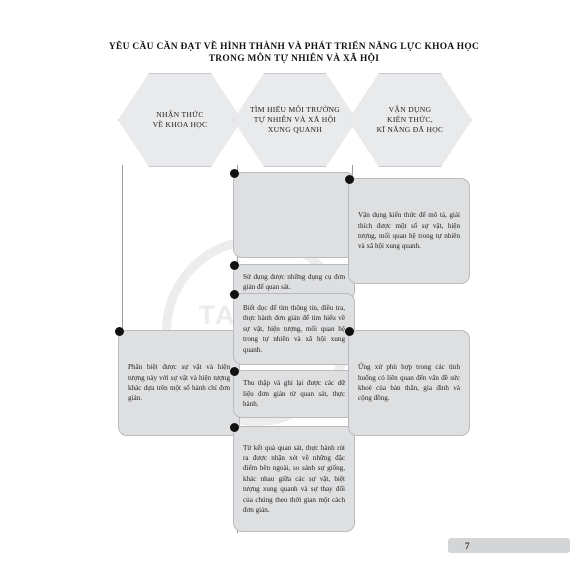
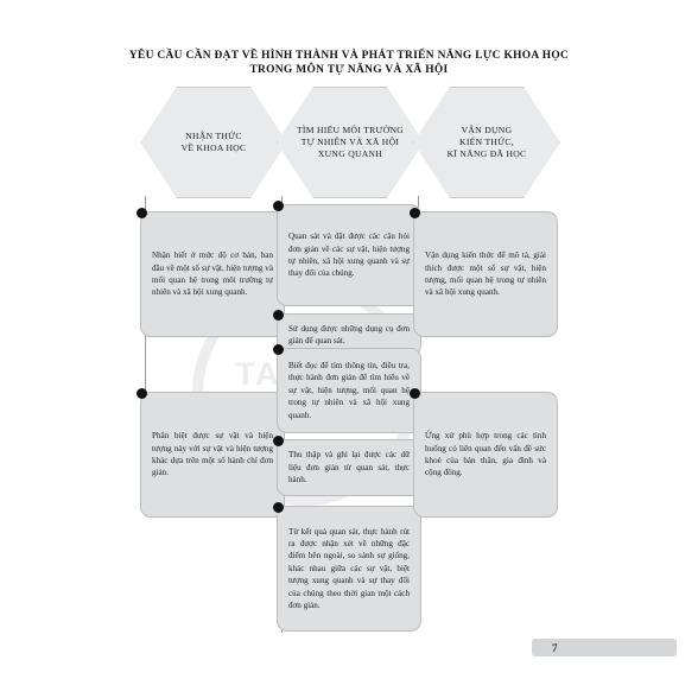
  YÊU CẦU CẦN ĐẠT VỀ HÌNH THÀNH VÀ PHÁT TRIỂN NĂNG LỰC KHOA HỌC
- TRONG MÔN TỰ NHIÊN VÀ XÃ HỘI
+ TRONG MÔN TỰ NĂNG VÀ XÃ HỘI
  NHẬN THỨC
  VỀ KHOA HỌC
  TÌM HIỂU MÔI TRƯỜNG
  TỰ NHIÊN VÀ XÃ HỘI
  XUNG QUANH
  VẬN DỤNG
  KIẾN THỨC,
  KĨ NĂNG ĐÃ HỌC
+ Nhận biết ở mức độ cơ bản, ban đầu về một số sự vật, hiện tượng và mối quan hệ trong môi trường tự nhiên và xã hội xung quanh.
  Phân biệt được sự vật và hiện tượng này với sự vật và hiện tượng khác dựa trên một số hành chí đơn giản.
+ Quan sát và đặt được các câu hỏi đơn giản về các sự vật, hiện tượng tự nhiên, xã hội xung quanh và sự thay đổi của chúng.
  Sử dụng được những dụng cụ đơn giản để quan sát.
  Biết đọc để tìm thông tin, điều tra, thực hành đơn giản để tìm hiểu về sự vật, hiện tượng, mối quan hệ trong tự nhiên và xã hội xung quanh.
  Thu thập và ghi lại được các dữ liệu đơn giản từ quan sát, thực hành.
  Từ kết quả quan sát, thực hành rút ra được nhận xét về những đặc điểm bên ngoài, so sánh sự giống, khác nhau giữa các sự vật, biệt tượng xung quanh và sự thay đổi của chúng theo thời gian một cách đơn giản.
  Vận dụng kiến thức để mô tả, giải thích được một số sự vật, hiện tượng, mối quan hệ trong tự nhiên và xã hội xung quanh.
  Ứng xử phù hợp trong các tình huống có liên quan đến vấn đề sức khoẻ của bản thân, gia đình và cộng đồng.
  7
